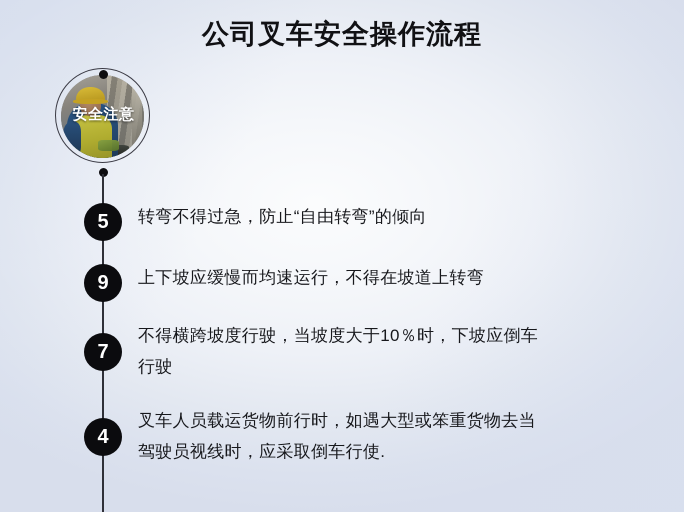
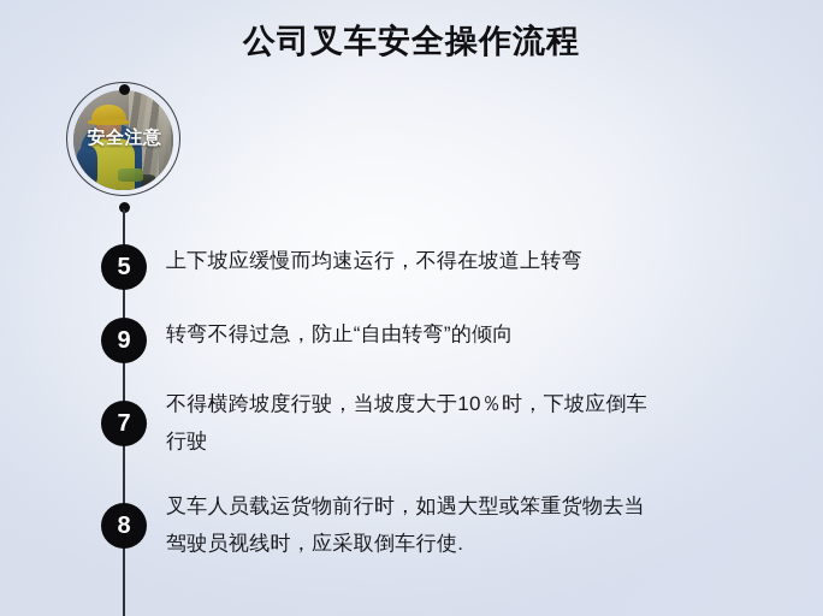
  公司叉车安全操作流程
  安全注意
  5
- 转弯不得过急，防止“自由转弯”的倾向
+ 上下坡应缓慢而均速运行，不得在坡道上转弯
  9
- 上下坡应缓慢而均速运行，不得在坡道上转弯
+ 转弯不得过急，防止“自由转弯”的倾向
  7
  不得横跨坡度行驶，当坡度大于10％时，下坡应倒车
  行驶
- 4
+ 8
  叉车人员载运货物前行时，如遇大型或笨重货物去当
  驾驶员视线时，应采取倒车行使.
